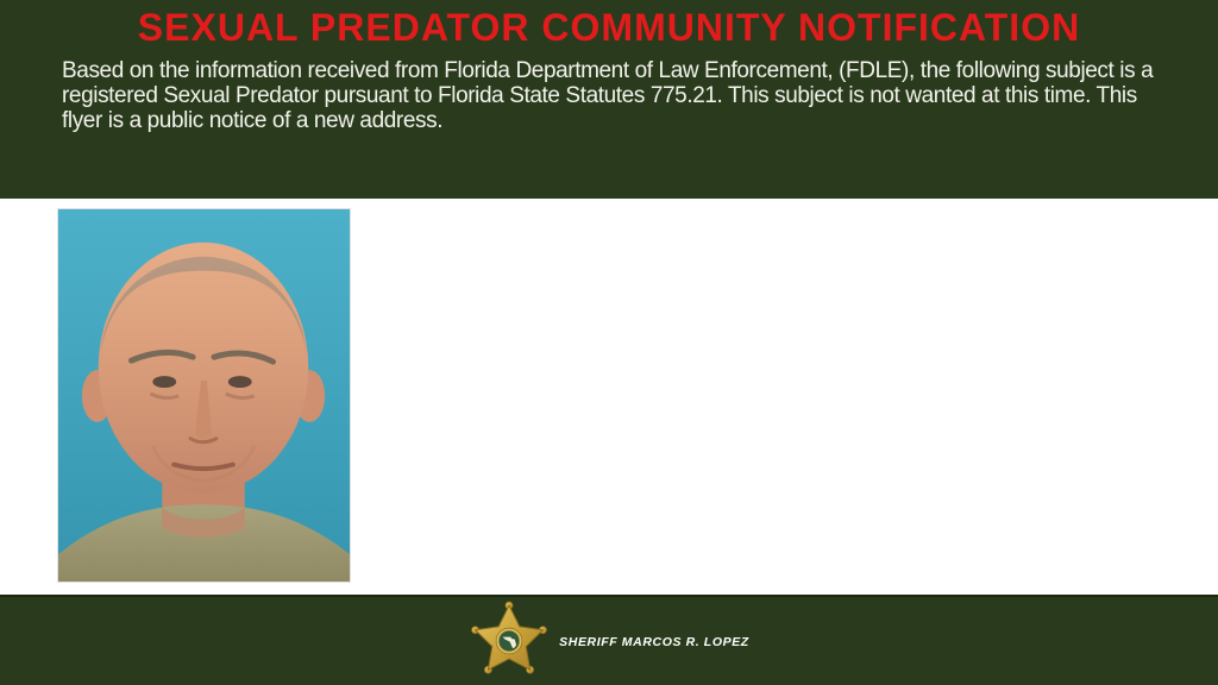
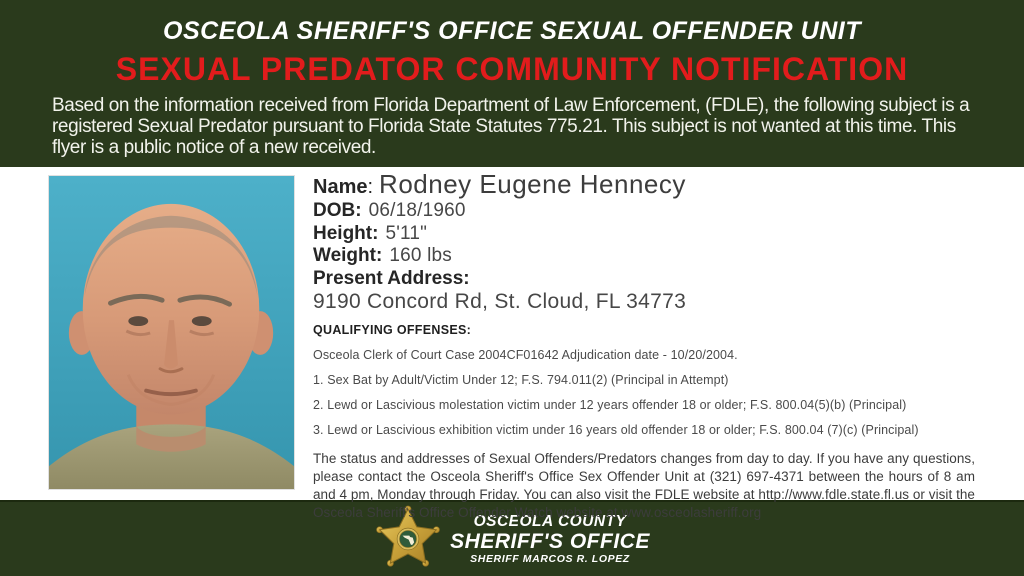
+ OSCEOLA SHERIFF'S OFFICE SEXUAL OFFENDER UNIT
  SEXUAL PREDATOR COMMUNITY NOTIFICATION
- Based on the information received from Florida Department of Law Enforcement, (FDLE), the following subject is a registered Sexual Predator pursuant to Florida State Statutes 775.21. This subject is not wanted at this time. This flyer is a public notice of a new address.
+ Based on the information received from Florida Department of Law Enforcement, (FDLE), the following subject is a registered Sexual Predator pursuant to Florida State Statutes 775.21. This subject is not wanted at this time. This flyer is a public notice of a new received.
+ Name:
+ Rodney Eugene Hennecy
+ DOB:
+ 06/18/1960
+ Height:
+ 5'11"
+ Weight:
+ 160 lbs
+ Present Address:
+ 9190 Concord Rd, St. Cloud, FL 34773
+ QUALIFYING OFFENSES:
+ Osceola Clerk of Court Case 2004CF01642 Adjudication date - 10/20/2004.
+ 1. Sex Bat by Adult/Victim Under 12; F.S. 794.011(2) (Principal in Attempt)
+ 2. Lewd or Lascivious molestation victim under 12 years offender 18 or older; F.S. 800.04(5)(b) (Principal)
+ 3. Lewd or Lascivious exhibition victim under 16 years old offender 18 or older; F.S. 800.04 (7)(c) (Principal)
+ The status and addresses of Sexual Offenders/Predators changes from day to day. If you have any questions, please contact the Osceola Sheriff's Office Sex Offender Unit at (321) 697-4371 between the hours of 8 am and 4 pm, Monday through Friday. You can also visit the FDLE website at http://www.fdle.state.fl.us or visit the Osceola Sheriff's Office Offender Watch website at www.osceolasheriff.org
+ OSCEOLA COUNTY
+ SHERIFF'S OFFICE
  SHERIFF MARCOS R. LOPEZ
